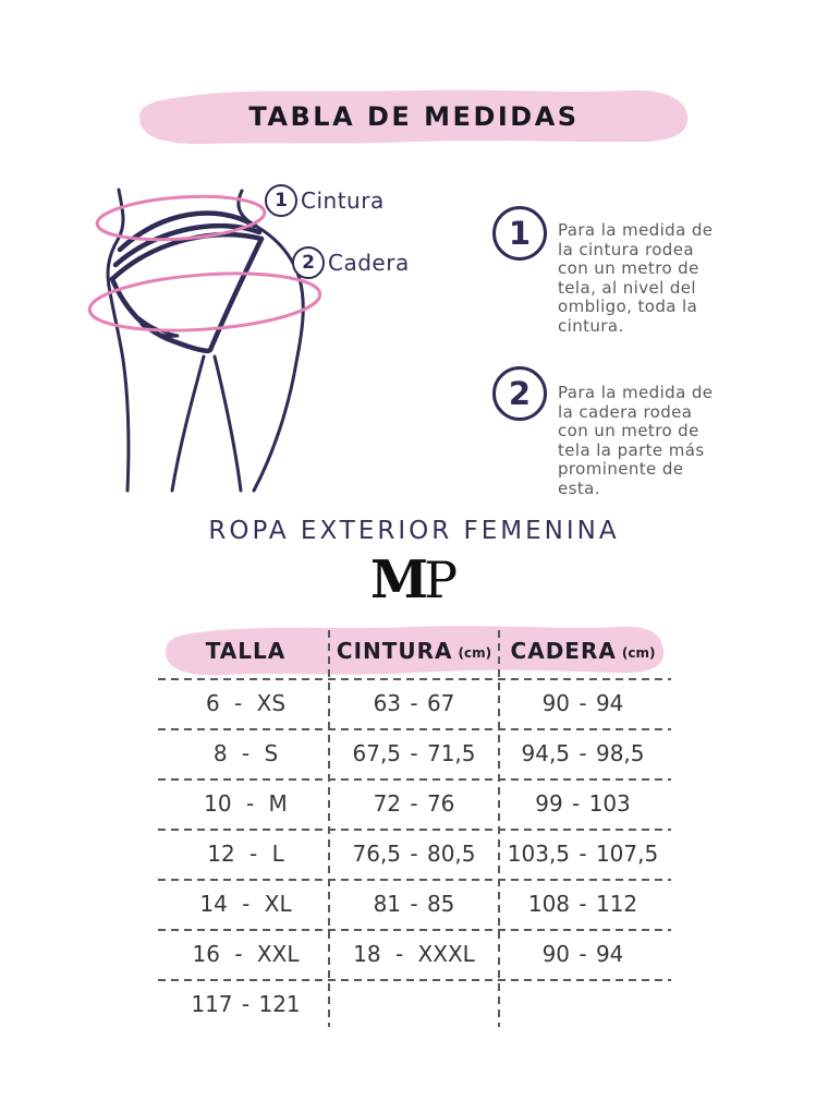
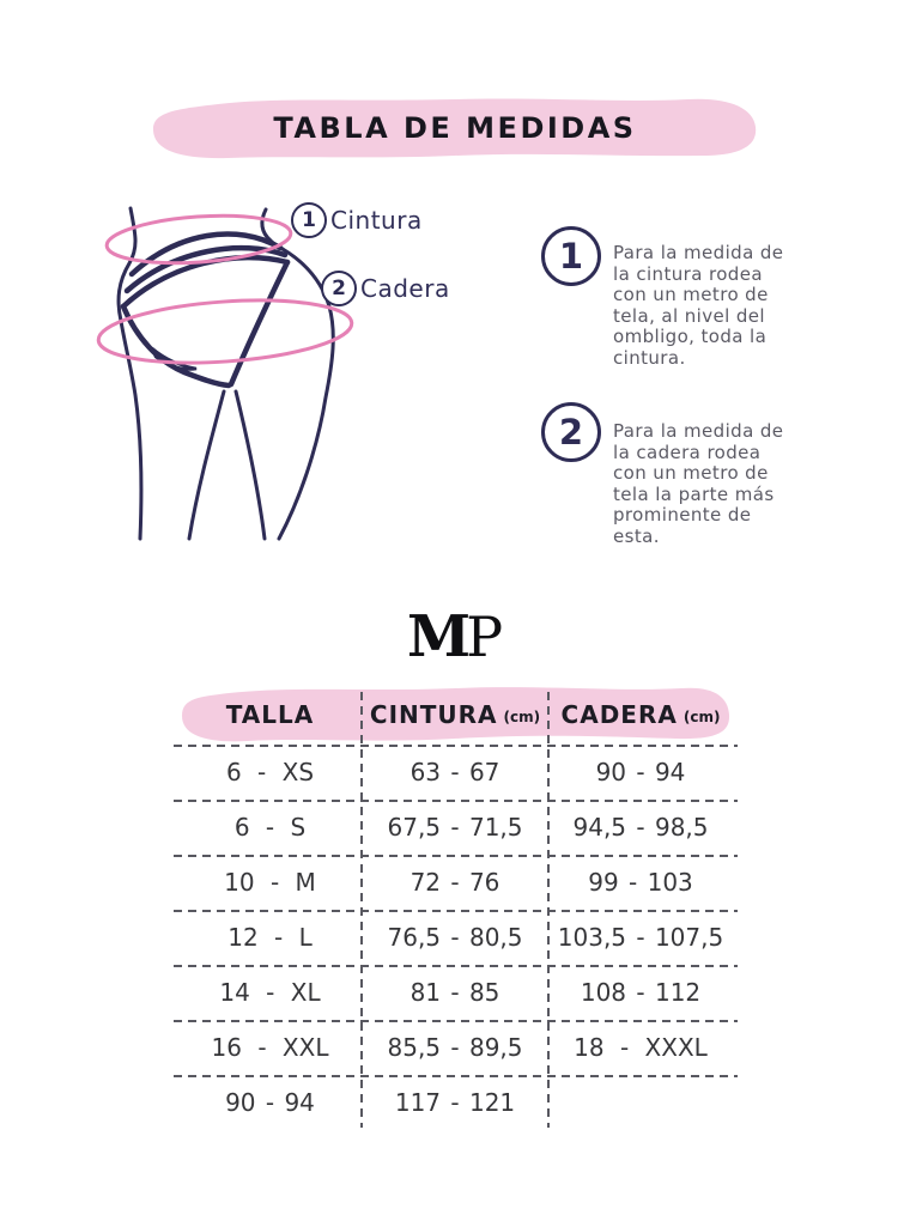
  TABLA DE MEDIDAS
  1
  Cintura
  2
  Cadera
  1
  Para la medida de
  la cintura rodea
  con un metro de
  tela, al nivel del
  ombligo, toda la
  cintura.
  2
  Para la medida de
  la cadera rodea
  con un metro de
  tela la parte más
  prominente de
  esta.
- ROPA EXTERIOR FEMENINA
  MP
  TALLA
  CINTURA
  (cm)
  CADERA
  (cm)
  6 - XS
  63 - 67
  90 - 94
- 8 - S
+ 6 - S
  67,5 - 71,5
  94,5 - 98,5
  10 - M
  72 - 76
  99 - 103
  12 - L
  76,5 - 80,5
  103,5 - 107,5
  14 - XL
  81 - 85
  108 - 112
  16 - XXL
+ 85,5 - 89,5
  18 - XXXL
  90 - 94
  117 - 121
